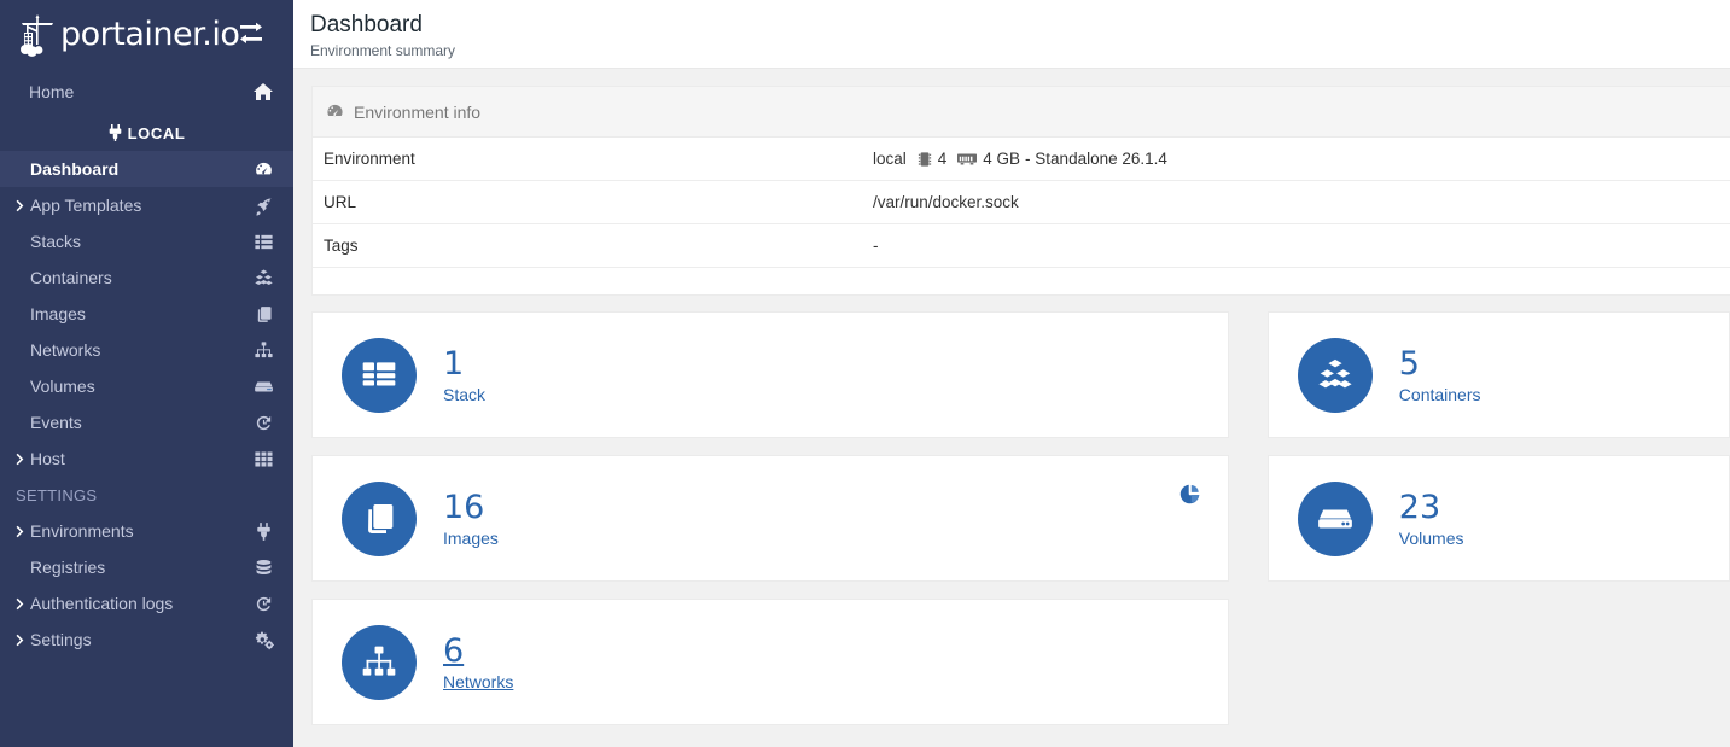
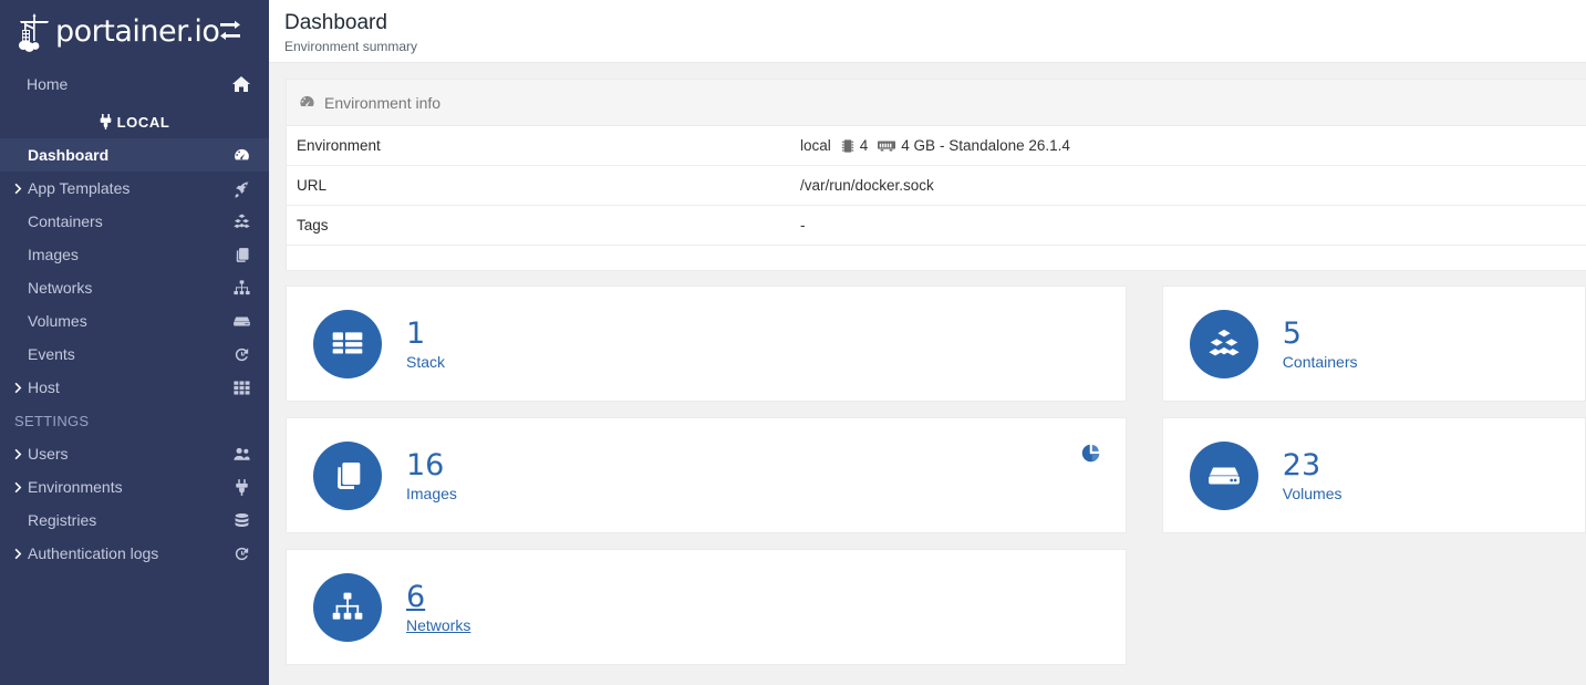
  portainer.io
  Home
  LOCAL
  Dashboard
  App Templates
- Stacks
  Containers
  Images
  Networks
  Volumes
  Events
  Host
  SETTINGS
+ Users
  Environments
  Registries
  Authentication logs
- Settings
  Dashboard
  Environment summary
  Environment info
  Environment
  local
  4
  4 GB
  - Standalone 26.1.4
  URL
  /var/run/docker.sock
  Tags
  -
  1
  Stack
  16
  Images
  6
  Networks
  5
  Containers
  23
  Volumes
